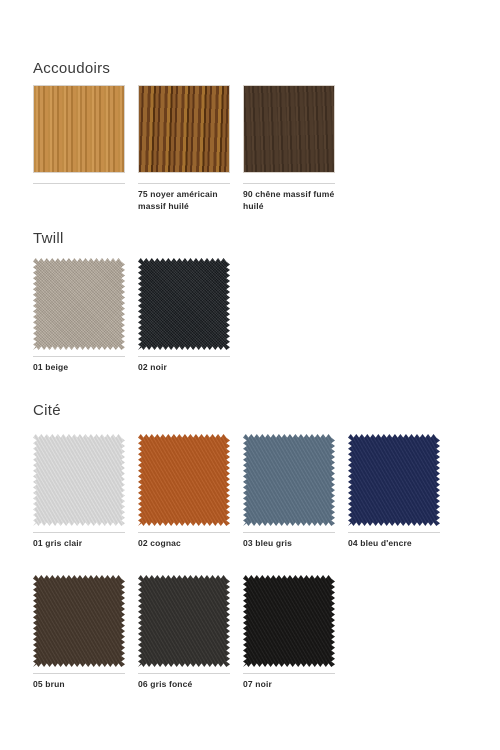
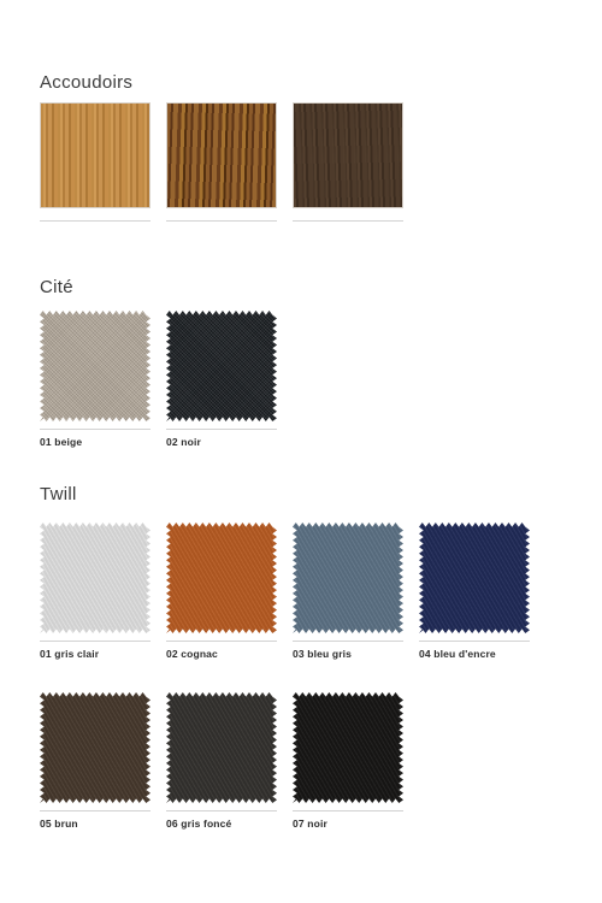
  Accoudoirs
- 75 noyer américain massif huilé
- 90 chêne massif fumé huilé
- Twill
+ Cité
  01 beige
  02 noir
- Cité
+ Twill
  01 gris clair
  02 cognac
  03 bleu gris
  04 bleu d'encre
  05 brun
  06 gris foncé
  07 noir
